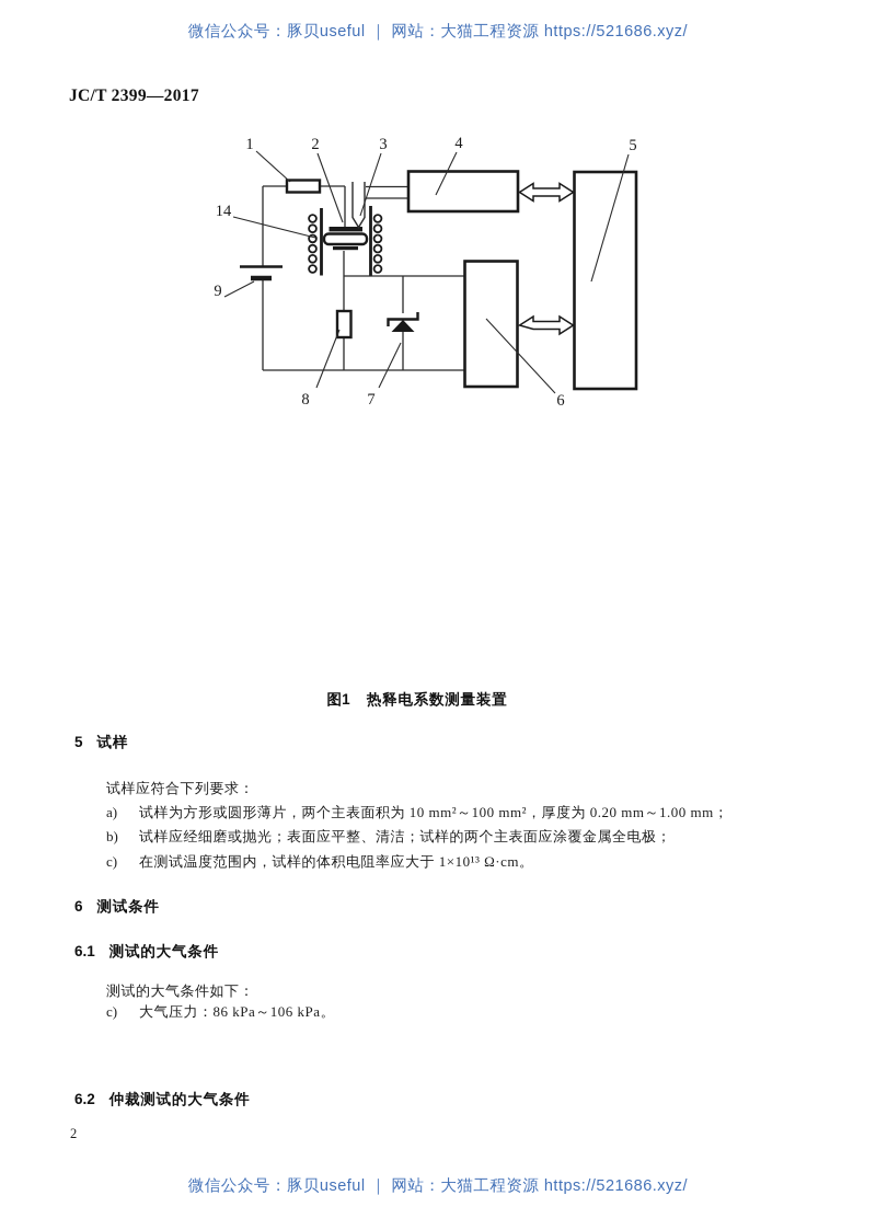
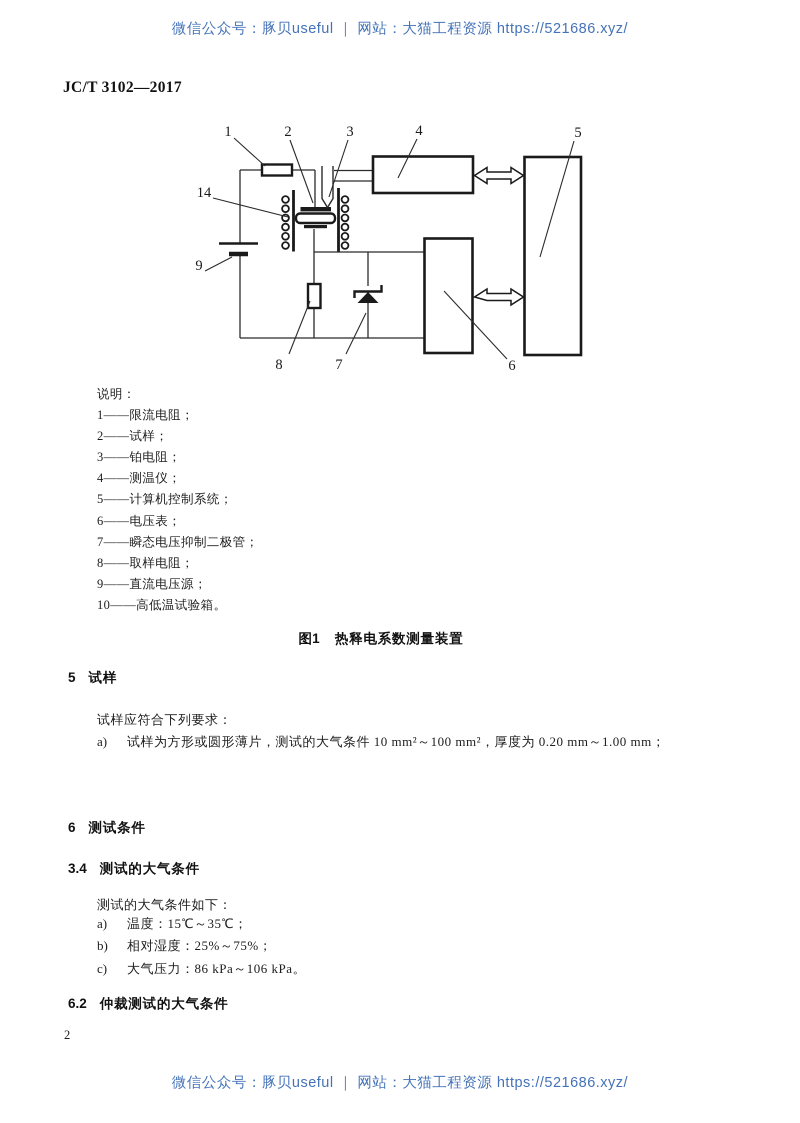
  微信公众号：豚贝useful ｜ 网站：大猫工程资源 https://521686.xyz/
- JC/T 2399—2017
+ JC/T 3102—2017
  1
  2
  3
  4
  5
  6
  7
  8
  9
  14
+ 说明：
+ 1——限流电阻；
+ 2——试样；
+ 3——铂电阻；
+ 4——测温仪；
+ 5——计算机控制系统；
+ 6——电压表；
+ 7——瞬态电压抑制二极管；
+ 8——取样电阻；
+ 9——直流电压源；
+ 10——高低温试验箱。
  图1 热释电系数测量装置
  5 试样
  试样应符合下列要求：
- a) 试样为方形或圆形薄片，两个主表面积为 10 mm²～100 mm²，厚度为 0.20 mm～1.00 mm；
+ a) 试样为方形或圆形薄片，测试的大气条件 10 mm²～100 mm²，厚度为 0.20 mm～1.00 mm；
- b) 试样应经细磨或抛光；表面应平整、清洁；试样的两个主表面应涂覆金属全电极；
- c) 在测试温度范围内，试样的体积电阻率应大于 1×10¹³ Ω·cm。
  6 测试条件
- 6.1 测试的大气条件
+ 3.4 测试的大气条件
  测试的大气条件如下：
+ a) 温度：15℃～35℃；
+ b) 相对湿度：25%～75%；
  c) 大气压力：86 kPa～106 kPa。
  6.2 仲裁测试的大气条件
  2
  微信公众号：豚贝useful ｜ 网站：大猫工程资源 https://521686.xyz/
